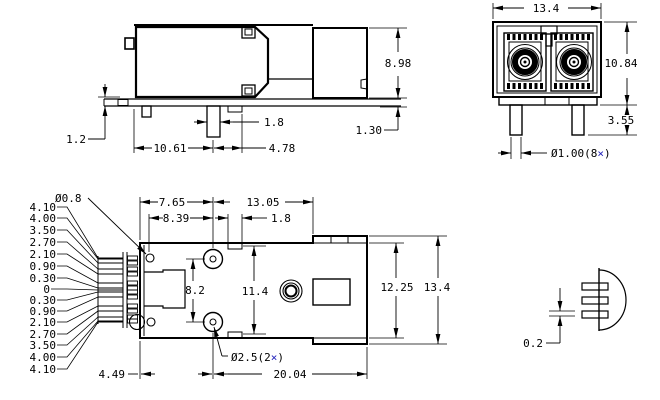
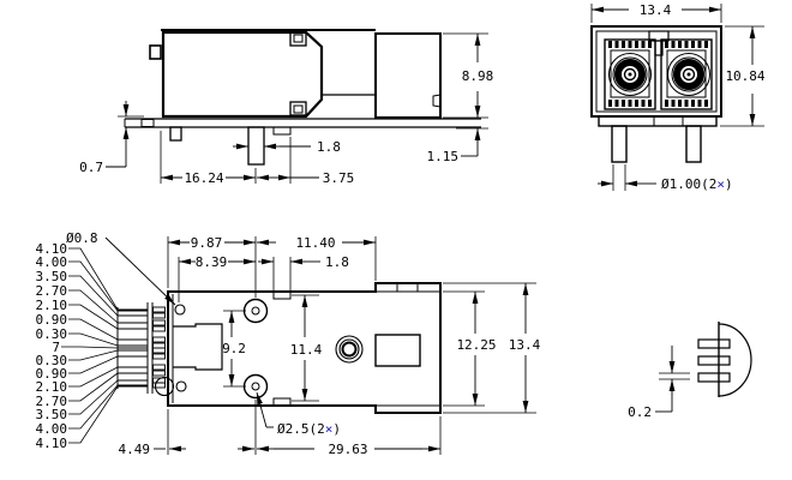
- 1.2
+ 0.7
- 10.61
+ 16.24
- 4.78
+ 3.75
  1.8
  8.98
- 1.30
+ 1.15
  13.4
  10.84
- 3.55
- Ø1.00(8×)
+ Ø1.00(2×)
  4.10
  4.00
  3.50
  2.70
  2.10
  0.90
  0.30
- 0
+ 7
  0.30
  0.90
  2.10
  2.70
  3.50
  4.00
  4.10
  Ø0.8
- 7.65
+ 9.87
- 13.05
+ 11.40
  8.39
  1.8
- 8.2
+ 9.2
  11.4
  12.25
  13.4
  Ø2.5(2×)
  4.49
- 20.04
+ 29.63
  0.2
